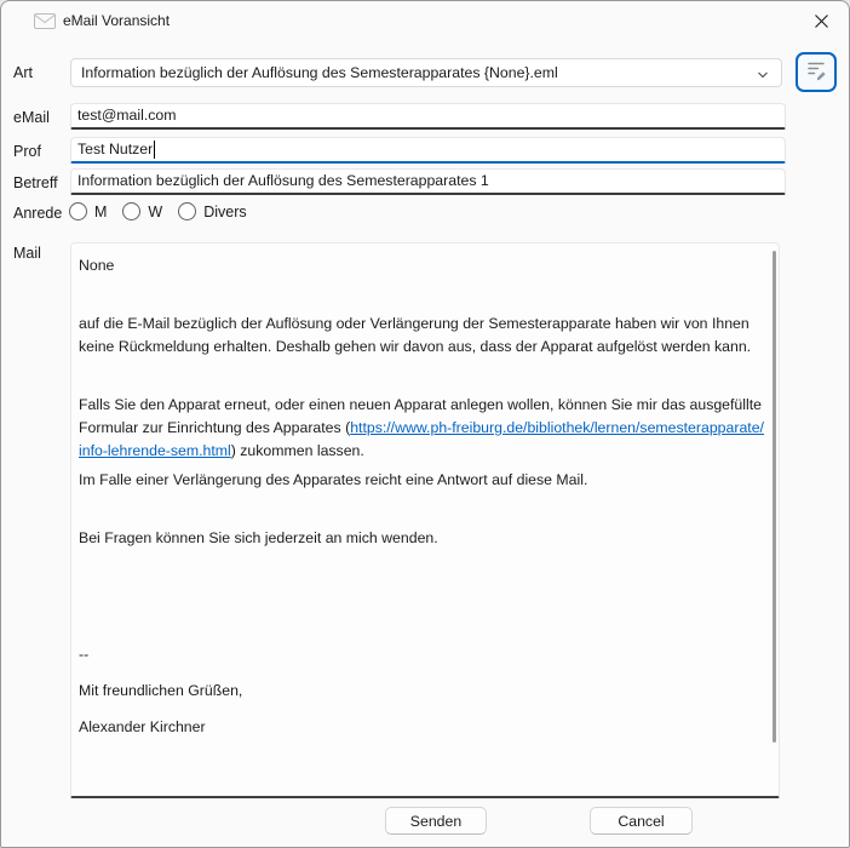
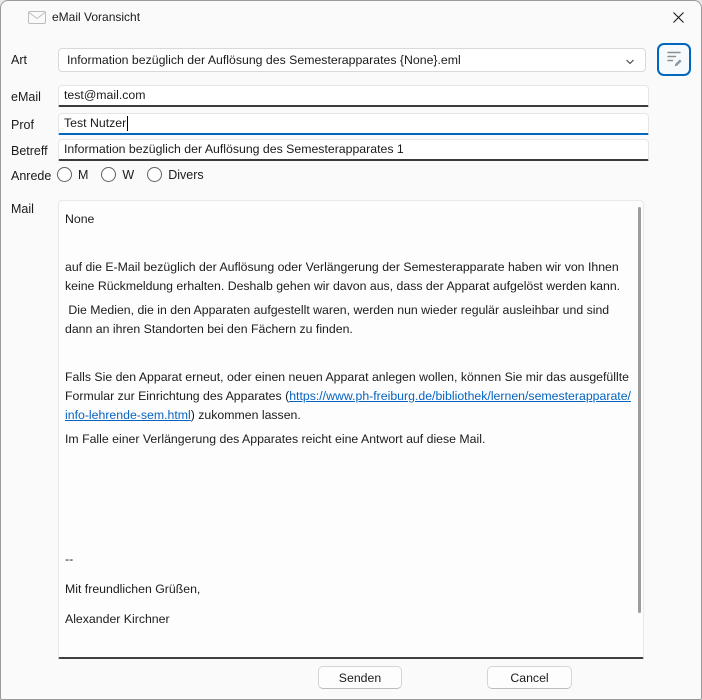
  eMail Voransicht
  Art
  Information bezüglich der Auflösung des Semesterapparates {None}.eml
  eMail
  test@mail.com
  Prof
  Test Nutzer
  Betreff
  Information bezüglich der Auflösung des Semesterapparates 1
  Anrede
  M
  W
  Divers
  Mail
  None
  auf die E-Mail bezüglich der Auflösung oder Verlängerung der Semesterapparate haben wir von Ihnen keine Rückmeldung erhalten. Deshalb gehen wir davon aus, dass der Apparat aufgelöst werden kann.
+ Die Medien, die in den Apparaten aufgestellt waren, werden nun wieder regulär ausleihbar und sind dann an ihren Standorten bei den Fächern zu finden.
  Falls Sie den Apparat erneut, oder einen neuen Apparat anlegen wollen, können Sie mir das ausgefüllte Formular zur Einrichtung des Apparates (https://www.ph-freiburg.de/bibliothek/lernen/semesterapparate/info-lehrende-sem.html) zukommen lassen.
  Im Falle einer Verlängerung des Apparates reicht eine Antwort auf diese Mail.
- Bei Fragen können Sie sich jederzeit an mich wenden.
  --
  Mit freundlichen Grüßen,
  Alexander Kirchner
  Senden
  Cancel
